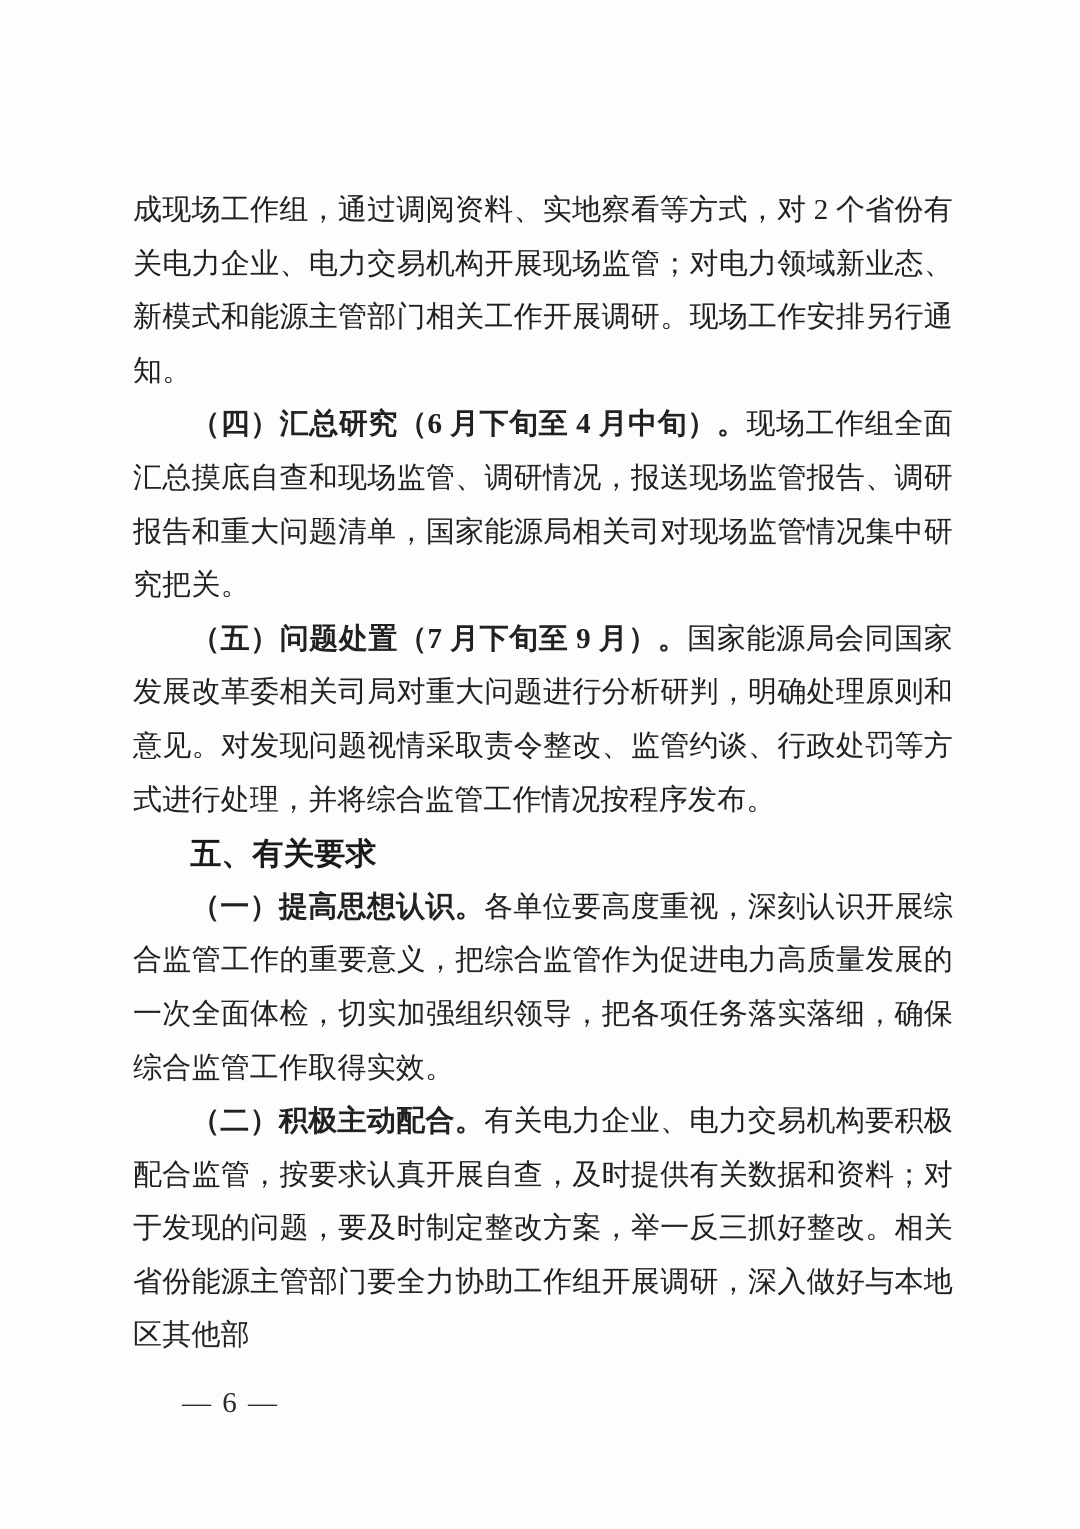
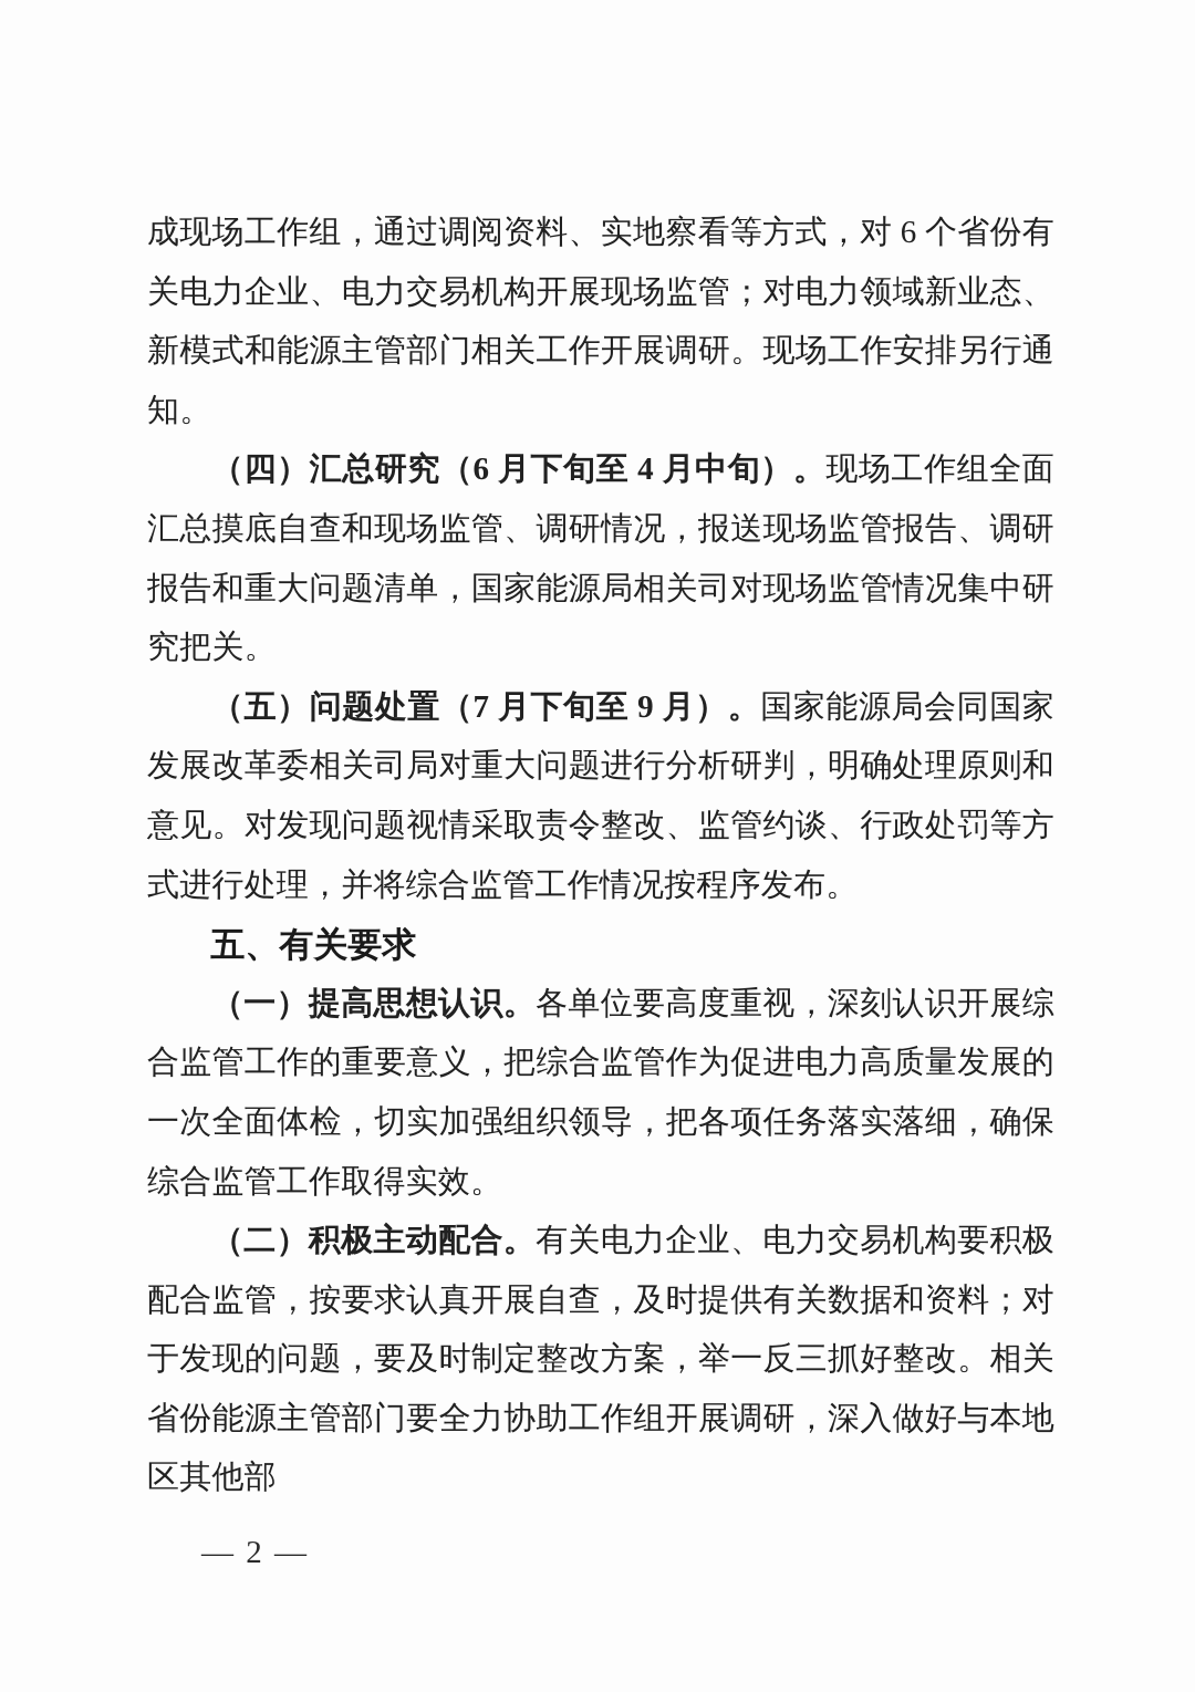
- 成现场工作组，通过调阅资料、实地察看等方式，对 2 个省份有关电力企业、电力交易机构开展现场监管；对电力领域新业态、新模式和能源主管部门相关工作开展调研。现场工作安排另行通知。
+ 成现场工作组，通过调阅资料、实地察看等方式，对 6 个省份有关电力企业、电力交易机构开展现场监管；对电力领域新业态、新模式和能源主管部门相关工作开展调研。现场工作安排另行通知。
  （四）汇总研究（6 月下旬至 4 月中旬）。现场工作组全面汇总摸底自查和现场监管、调研情况，报送现场监管报告、调研报告和重大问题清单，国家能源局相关司对现场监管情况集中研究把关。
  （五）问题处置（7 月下旬至 9 月）。国家能源局会同国家发展改革委相关司局对重大问题进行分析研判，明确处理原则和意见。对发现问题视情采取责令整改、监管约谈、行政处罚等方式进行处理，并将综合监管工作情况按程序发布。
  五、有关要求
  （一）提高思想认识。各单位要高度重视，深刻认识开展综合监管工作的重要意义，把综合监管作为促进电力高质量发展的一次全面体检，切实加强组织领导，把各项任务落实落细，确保综合监管工作取得实效。
  （二）积极主动配合。有关电力企业、电力交易机构要积极配合监管，按要求认真开展自查，及时提供有关数据和资料；对于发现的问题，要及时制定整改方案，举一反三抓好整改。相关省份能源主管部门要全力协助工作组开展调研，深入做好与本地区其他部
- — 6 —
+ — 2 —
